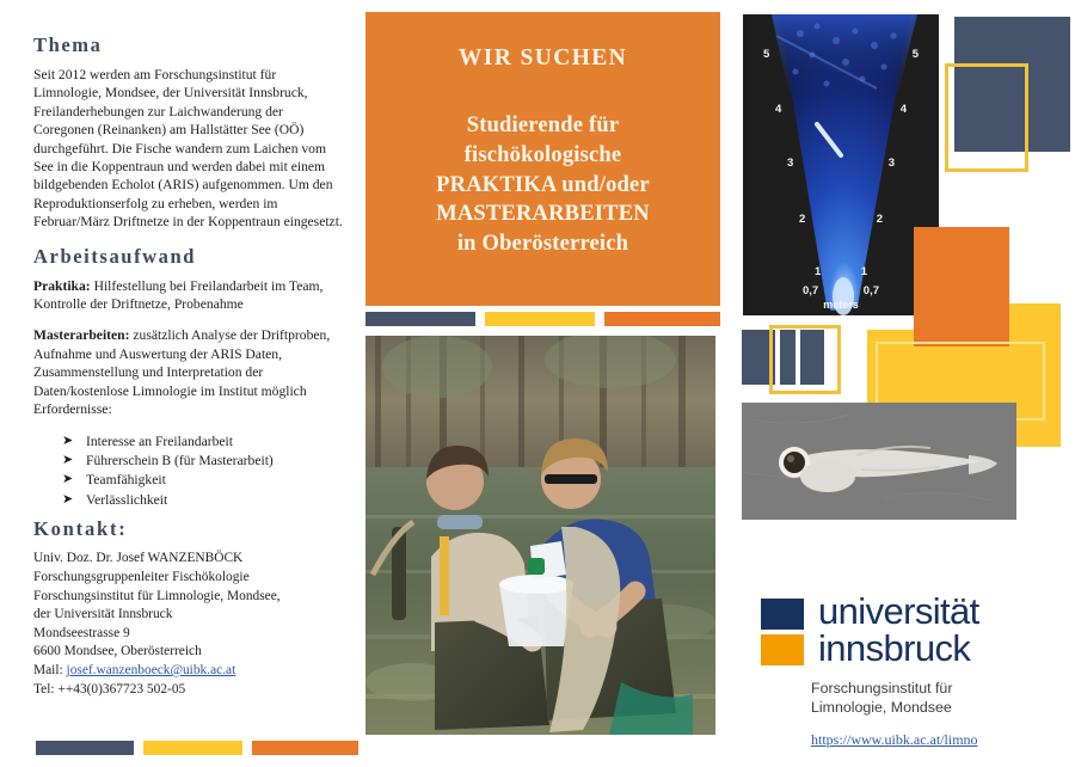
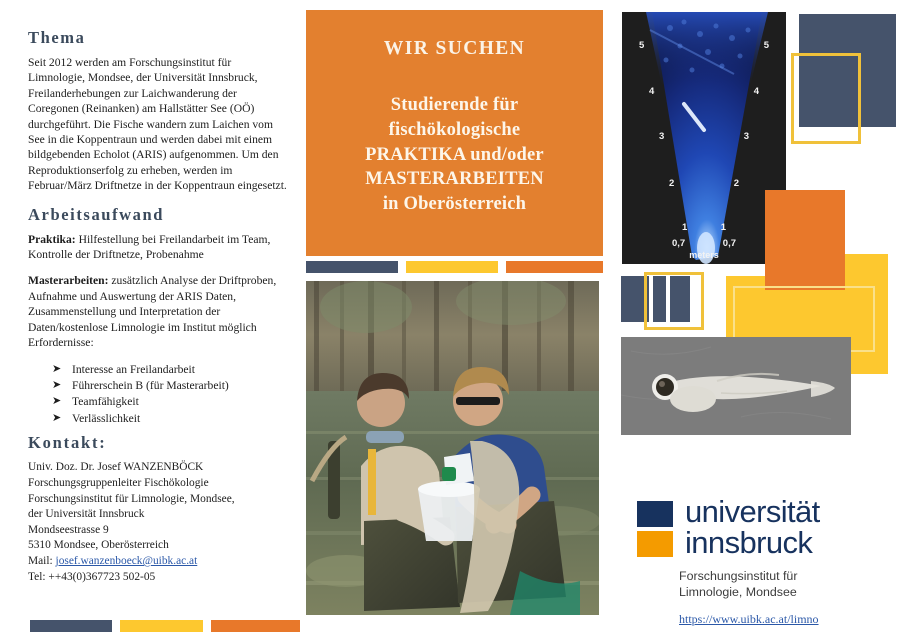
  Thema
  Seit 2012 werden am Forschungsinstitut für Limnologie, Mondsee, der Universität Innsbruck, Freilanderhebungen zur Laichwanderung der Coregonen (Reinanken) am Hallstätter See (OÖ) durchgeführt. Die Fische wandern zum Laichen vom See in die Koppentraun und werden dabei mit einem bildgebenden Echolot (ARIS) aufgenommen. Um den Reproduktionserfolg zu erheben, werden im Februar/März Driftnetze in der Koppentraun eingesetzt.
  Arbeitsaufwand
  Praktika: Hilfestellung bei Freilandarbeit im Team, Kontrolle der Driftnetze, Probenahme
  Masterarbeiten: zusätzlich Analyse der Driftproben, Aufnahme und Auswertung der ARIS Daten, Zusammenstellung und Interpretation der Daten/kostenlose Limnologie im Institut möglich Erfordernisse:
  ➤
  Interesse an Freilandarbeit
  ➤
  Führerschein B (für Masterarbeit)
  ➤
  Teamfähigkeit
  ➤
  Verlässlichkeit
  Kontakt:
  Univ. Doz. Dr. Josef WANZENBÖCK
  Forschungsgruppenleiter Fischökologie
  Forschungsinstitut für Limnologie, Mondsee,
  der Universität Innsbruck
  Mondseestrasse 9
- 6600 Mondsee, Oberösterreich
+ 5310 Mondsee, Oberösterreich
  Mail: josef.wanzenboeck@uibk.ac.at
  Tel: ++43(0)367723 502-05
  WIR SUCHEN
  Studierende für
  fischökologische
  PRAKTIKA und/oder
  MASTERARBEITEN
  in Oberösterreich
  5
  5
  4
  4
  3
  3
  2
  2
  1
  1
  0,7
  0,7
  meters
  universität
  innsbruck
  Forschungsinstitut für
  Limnologie, Mondsee
  https://www.uibk.ac.at/limno
